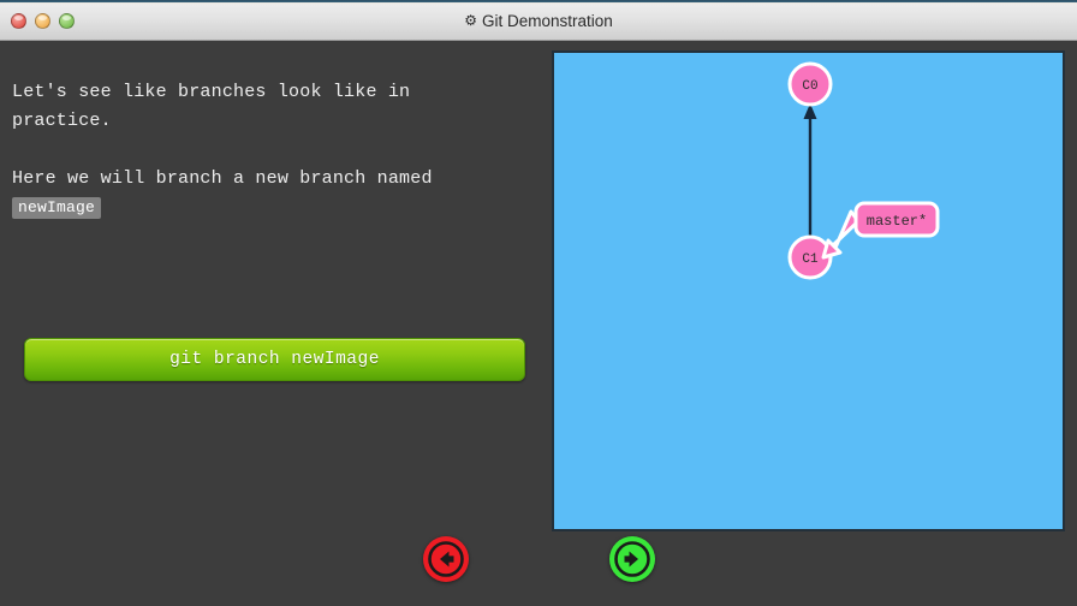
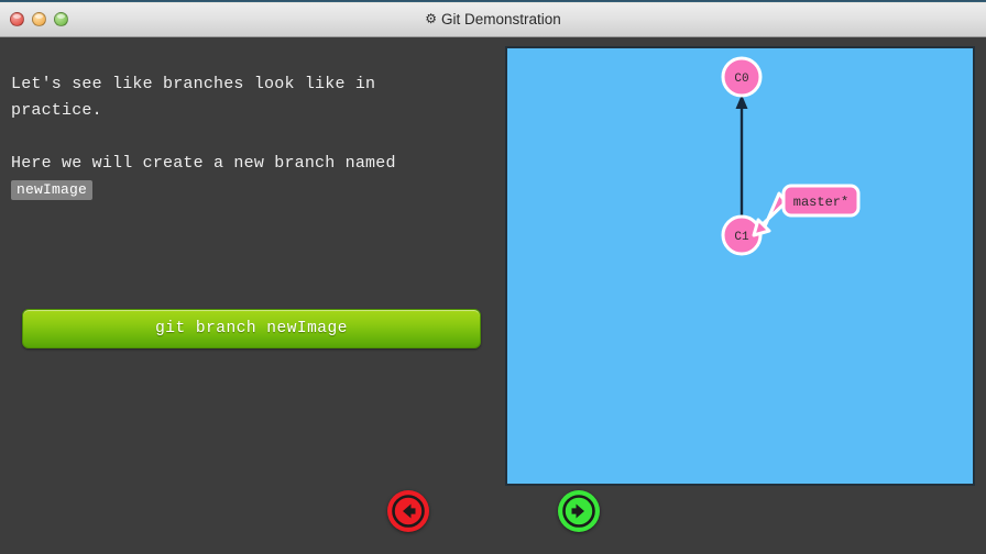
  ⚙ Git Demonstration
  Let's see like branches look like in practice.
- Here we will branch a new branch named
+ Here we will create a new branch named
  newImage
  git branch newImage
  C0
  C1
  master*
